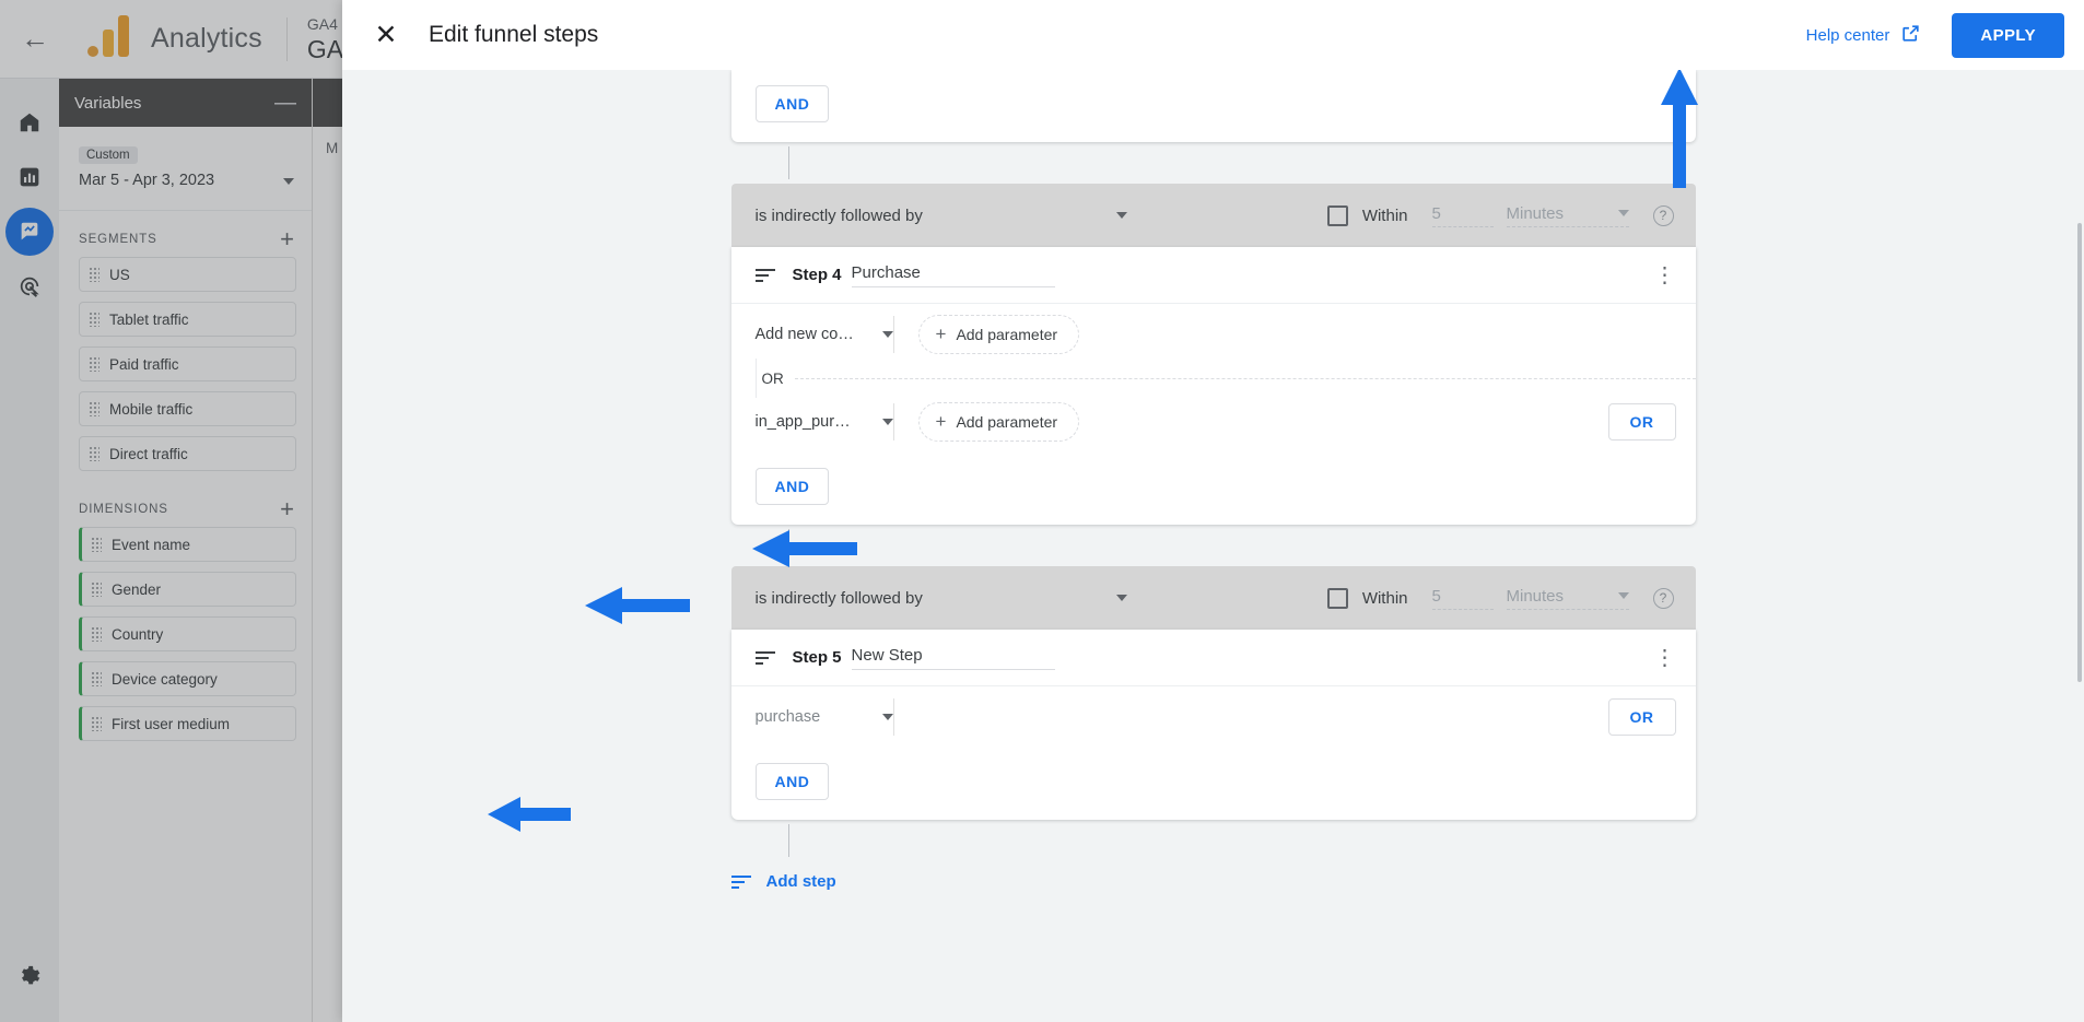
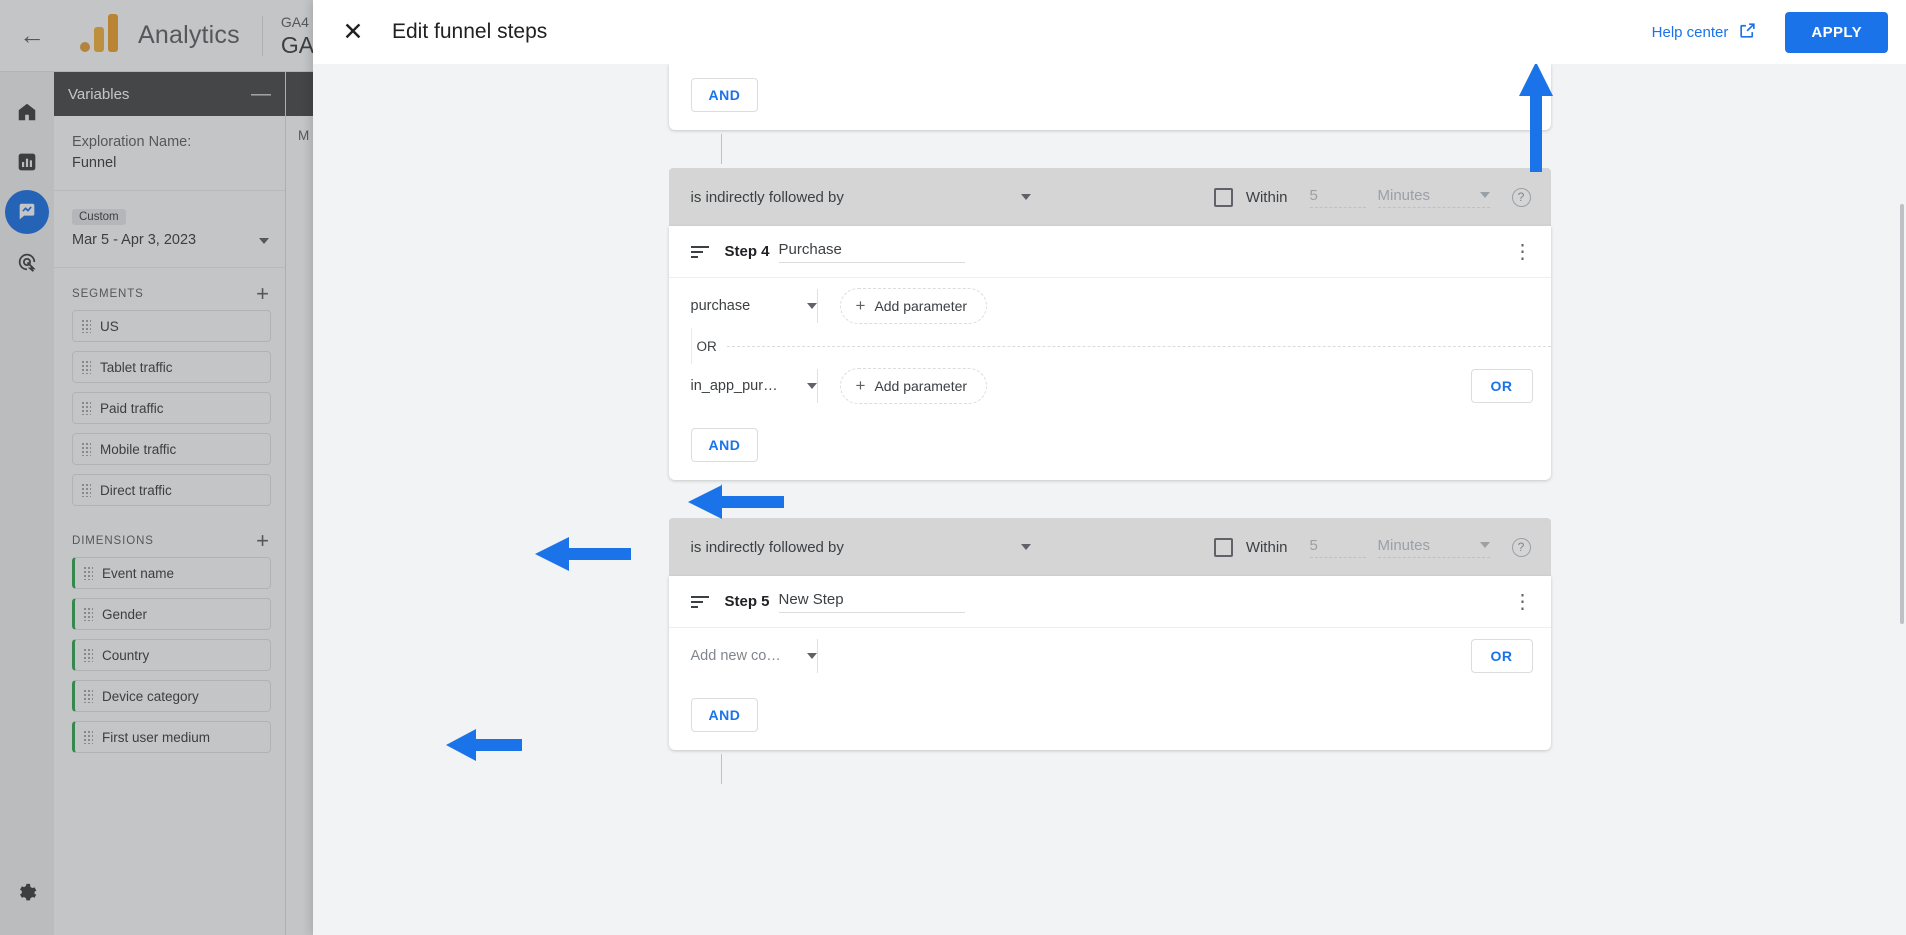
  ←
  Analytics
  Variables
  —
+ Exploration Name:
+ Funnel
  Custom
  Mar 5 - Apr 3, 2023
  SEGMENTS
  +
  US
  Tablet traffic
  Paid traffic
  Mobile traffic
  Direct traffic
  DIMENSIONS
  +
  Event name
  Gender
  Country
  Device category
  First user medium
  M
  ✕
  Edit funnel steps
  Help center
  APPLY
  AND
  is indirectly followed by
  Within
  5
  Minutes
  ?
  Step 4
  Purchase
  ⋮
- Add new co…
+ purchase
  +
  Add parameter
  OR
  in_app_pur…
  +
  Add parameter
  OR
  AND
  is indirectly followed by
  Within
  5
  Minutes
  ?
  Step 5
  New Step
  ⋮
- purchase
+ Add new co…
  OR
  AND
- Add step
